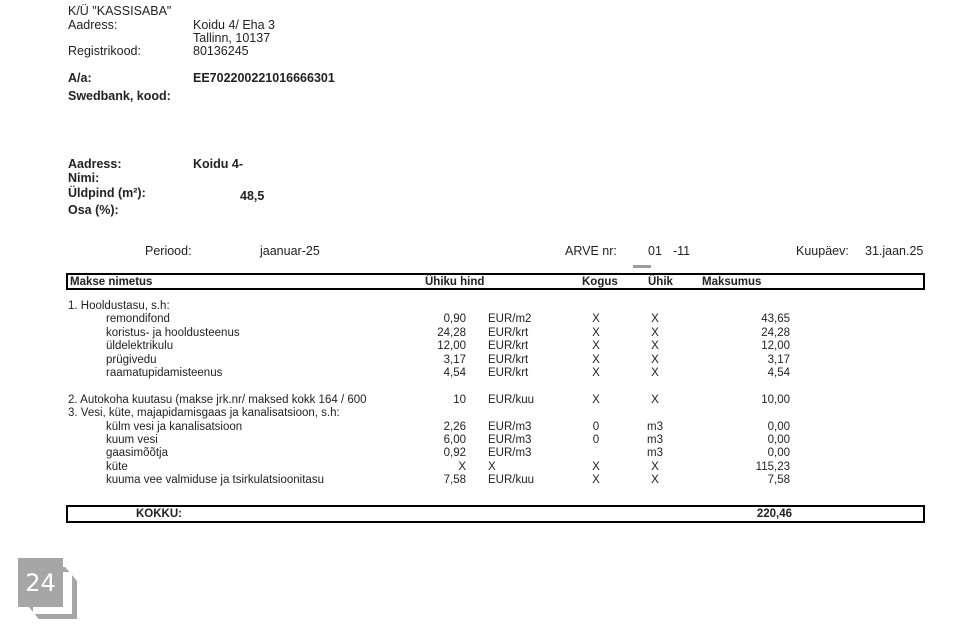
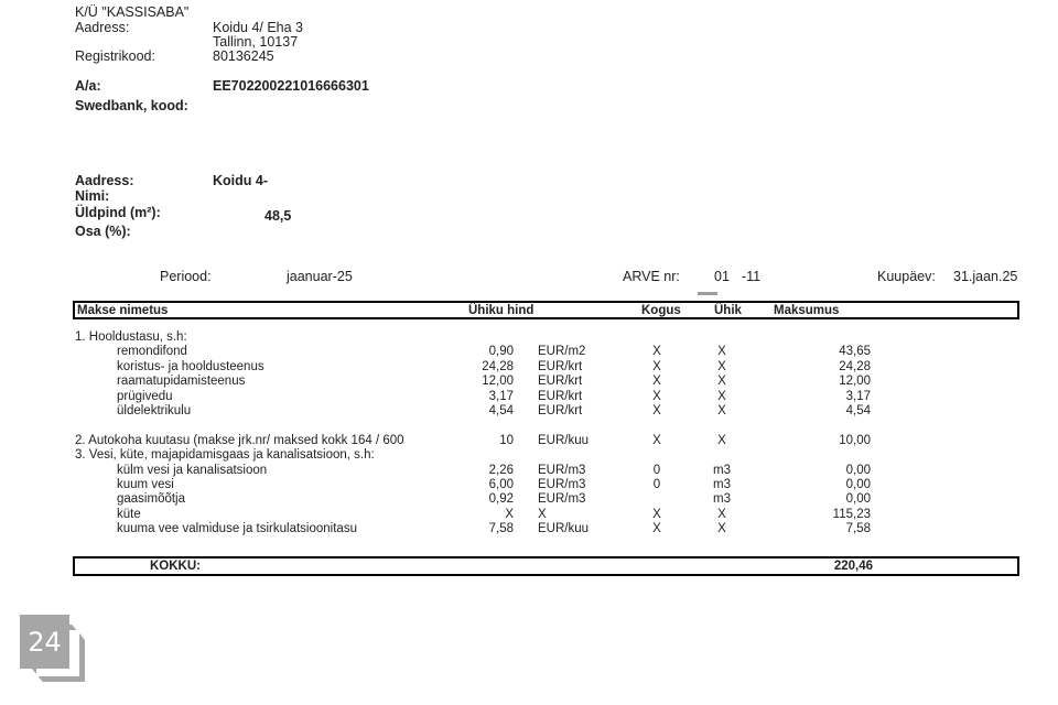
  K/Ü "KASSISABA"
  Aadress:
  Koidu 4/ Eha 3
  Tallinn, 10137
  Registrikood:
  80136245
  A/a:
  EE702200221016666301
  Swedbank, kood:
  Aadress:
  Koidu 4-
  Nimi:
  Üldpind (m²):
  48,5
  Osa (%):
  Periood:
  jaanuar-25
  ARVE nr:
  01
  -11
  Kuupäev:
  31.jaan.25
  Makse nimetus
  Ühiku hind
  Kogus
  Ühik
  Maksumus
  1. Hooldustasu, s.h:
  remondifond
  0,90
  EUR/m2
  X
  X
  43,65
  koristus- ja hooldusteenus
  24,28
  EUR/krt
  X
  X
  24,28
- üldelektrikulu
+ raamatupidamisteenus
  12,00
  EUR/krt
  X
  X
  12,00
  prügivedu
  3,17
  EUR/krt
  X
  X
  3,17
- raamatupidamisteenus
+ üldelektrikulu
  4,54
  EUR/krt
  X
  X
  4,54
  2. Autokoha kuutasu (makse jrk.nr/ maksed kokk 164 / 600
  10
  EUR/kuu
  X
  X
  10,00
  3. Vesi, küte, majapidamisgaas ja kanalisatsioon, s.h:
  külm vesi ja kanalisatsioon
  2,26
  EUR/m3
  0
  m3
  0,00
  kuum vesi
  6,00
  EUR/m3
  0
  m3
  0,00
  gaasimõõtja
  0,92
  EUR/m3
  m3
  0,00
  küte
  X
  X
  X
  X
  115,23
  kuuma vee valmiduse ja tsirkulatsioonitasu
  7,58
  EUR/kuu
  X
  X
  7,58
  KOKKU:
  220,46
  24
